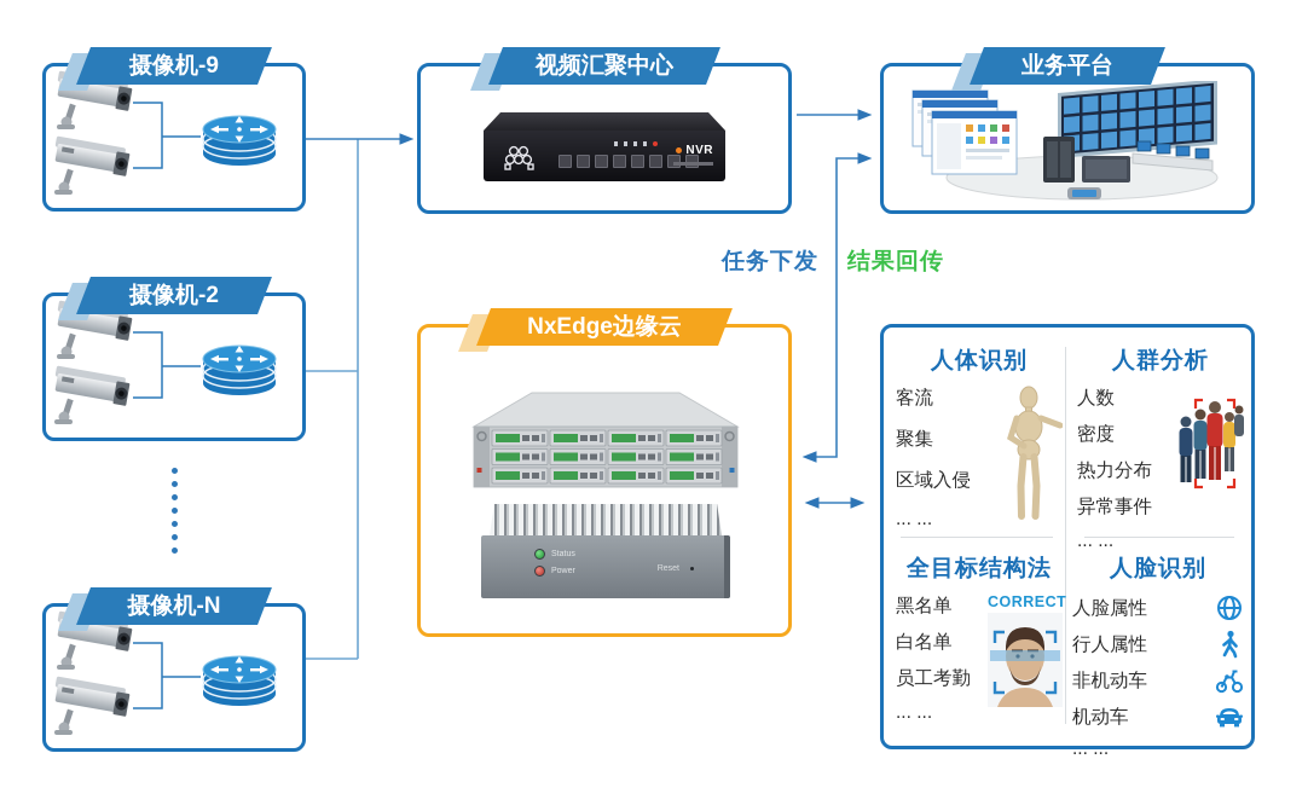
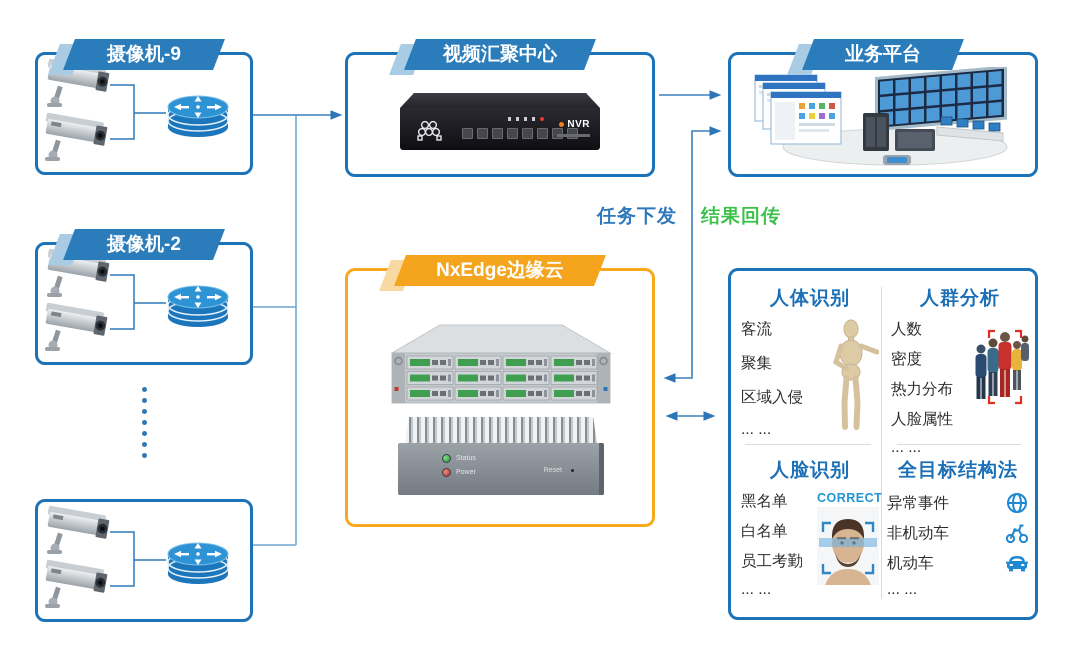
  任务下发
  结果回传
  摄像机-9
  摄像机-2
- 摄像机-N
  视频汇聚中心
  NVR
  业务平台
  NxEdge边缘云
  人体识别
  客流
  聚集
  区域入侵
  ... ...
  人群分析
  人数
  密度
  热力分布
- 异常事件
+ 人脸属性
  ... ...
- 全目标结构法
+ 人脸识别
  黑名单
  白名单
  员工考勤
  ... ...
  CORRECT
- 人脸识别
+ 全目标结构法
- 人脸属性
+ 异常事件
- 行人属性
  非机动车
  机动车
  ... ...
